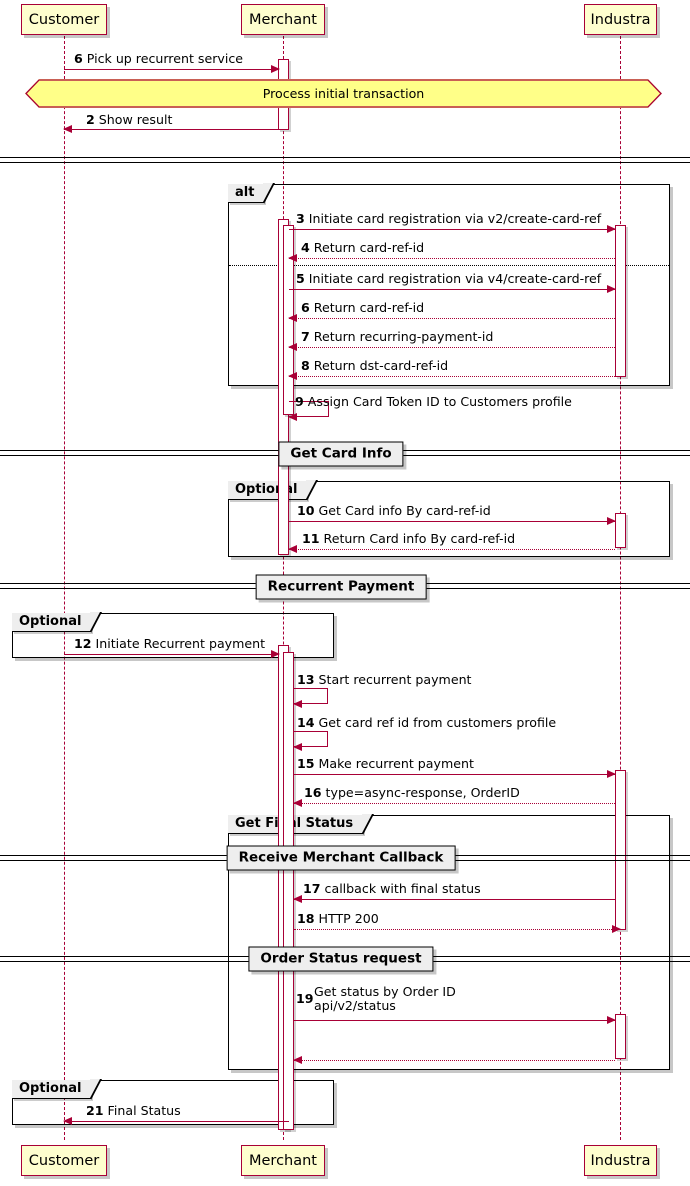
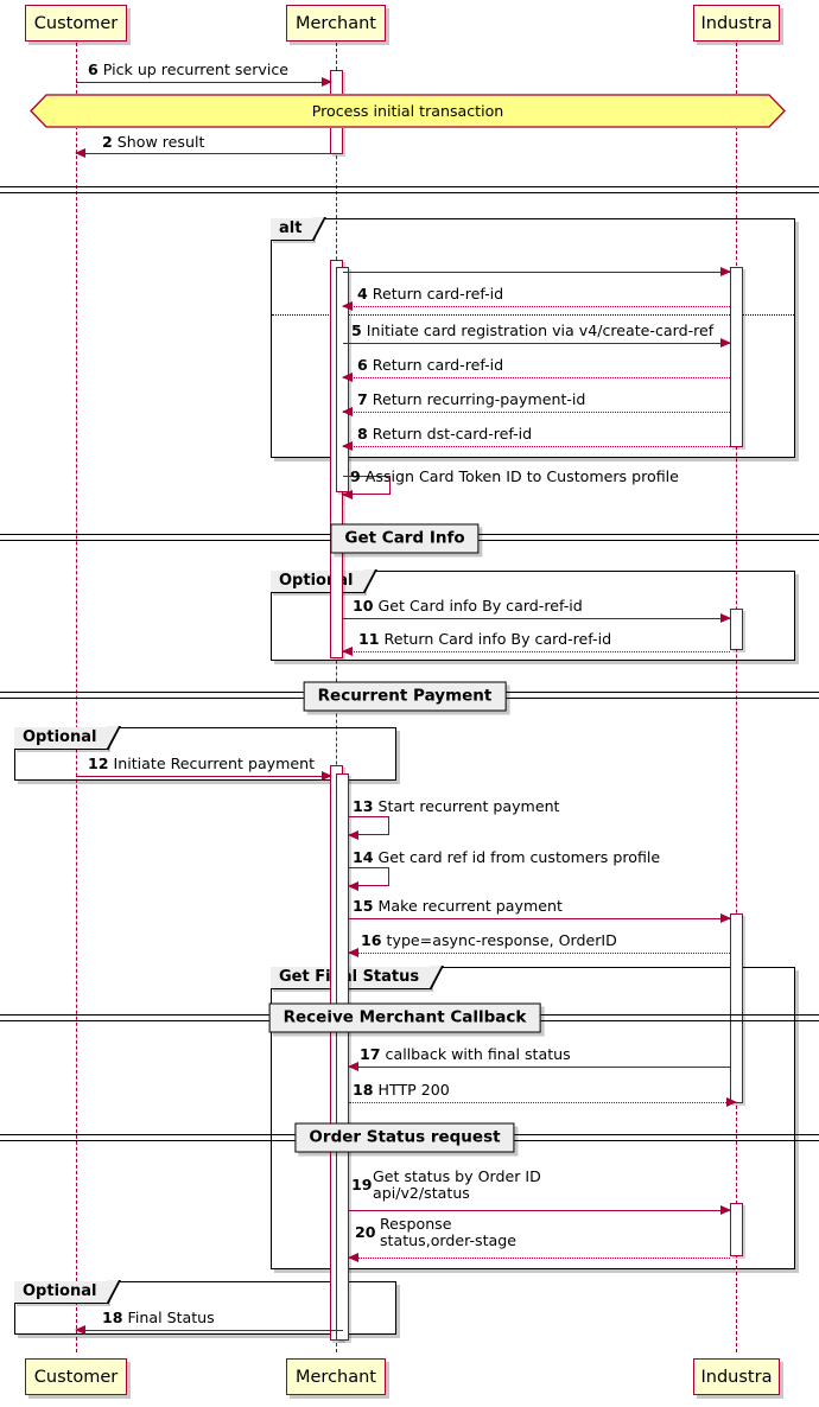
  alt
  Optiol
  Optional
  Get Fil Status
  Optional
  6 Pick up recurrent service
  Process initial transaction
  2 Show result
- 3 Initiate card registration via v2/create-card-ref
  4 Return card-ref-id
  5 Initiate card registration via v4/create-card-ref
  6 Return card-ref-id
  7 Return recurring-payment-id
  8 Return dst-card-ref-id
  9 Assign Card Token ID to Customers profile
  Get Card Info
  10 Get Card info By card-ref-id
  11 Return Card info By card-ref-id
  Recurrent Payment
  12 Initiate Recurrent payment
  13 Start recurrent payment
  14 Get card ref id from customers profile
  15 Make recurrent payment
  16 type=async-response, OrderID
  Receive Merchant Callback
  17 callback with final status
  18 HTTP 200
  Order Status request
  19
  Get status by Order ID
  api/v2/status
+ 20
+ Response
+ status,order-stage
- 21 Final Status
+ 18 Final Status
  Customer
  Merchant
  Industra
  Customer
  Merchant
  Industra
